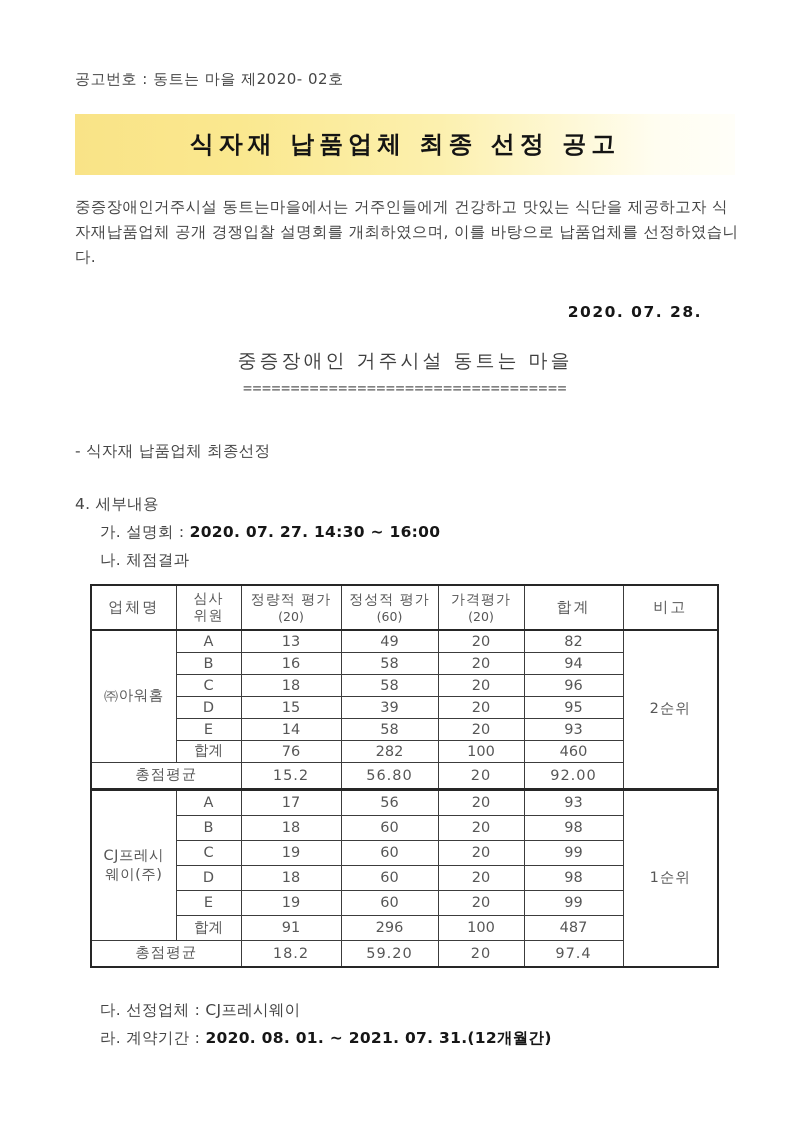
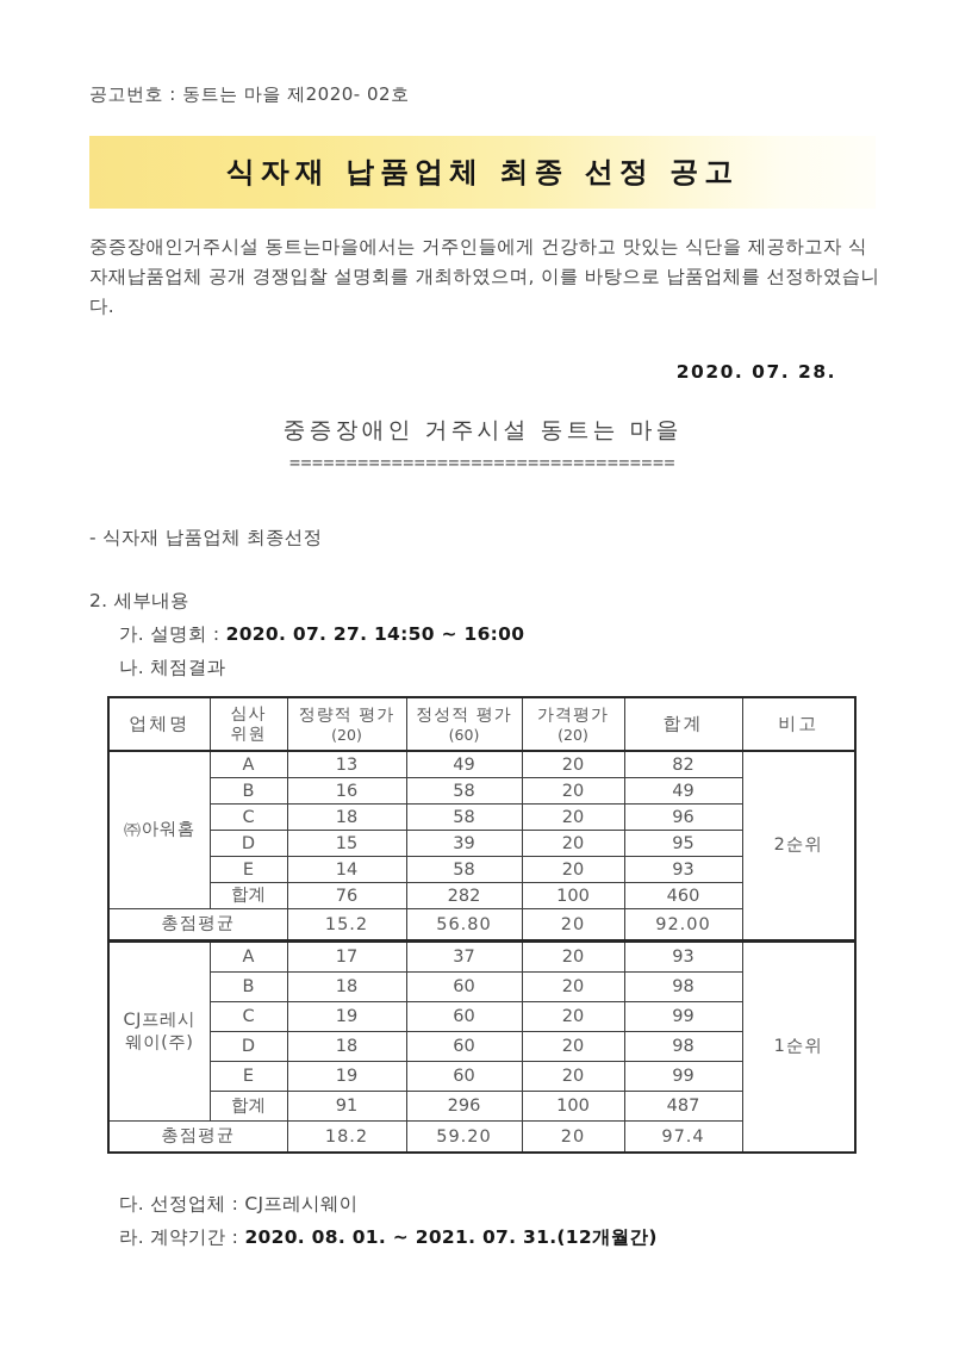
  공고번호 : 동트는 마을 제2020- 02호
  식자재 납품업체 최종 선정 공고
  중증장애인거주시설 동트는마을에서는 거주인들에게 건강하고 맛있는 식단을 제공하고자 식자재납품업체 공개 경쟁입찰 설명회를 개최하였으며, 이를 바탕으로 납품업체를 선정하였습니다.
  2020. 07. 28.
  중증장애인 거주시설 동트는 마을
  ==================================
  - 식자재 납품업체 최종선정
- 4. 세부내용
+ 2. 세부내용
- 가. 설명회 : 2020. 07. 27. 14:30 ~ 16:00
+ 가. 설명회 : 2020. 07. 27. 14:50 ~ 16:00
  나. 체점결과
  업체명	심사 위원	정량적 평가 (20)	정성적 평가 (60)	가격평가 (20)	합계	비고
  ㈜아워홈	A	13	49	20	82	2순위
- B	16	58	20	94
+ B	16	58	20	49
  C	18	58	20	96
  D	15	39	20	95
  E	14	58	20	93
  합계	76	282	100	460
  총점평균	15.2	56.80	20	92.00
- CJ프레시 웨이(주)	A	17	56	20	93	1순위
+ CJ프레시 웨이(주)	A	17	37	20	93	1순위
  B	18	60	20	98
  C	19	60	20	99
  D	18	60	20	98
  E	19	60	20	99
  합계	91	296	100	487
  총점평균	18.2	59.20	20	97.4
  다. 선정업체 : CJ프레시웨이
  라. 계약기간 : 2020. 08. 01. ~ 2021. 07. 31.(12개월간)
